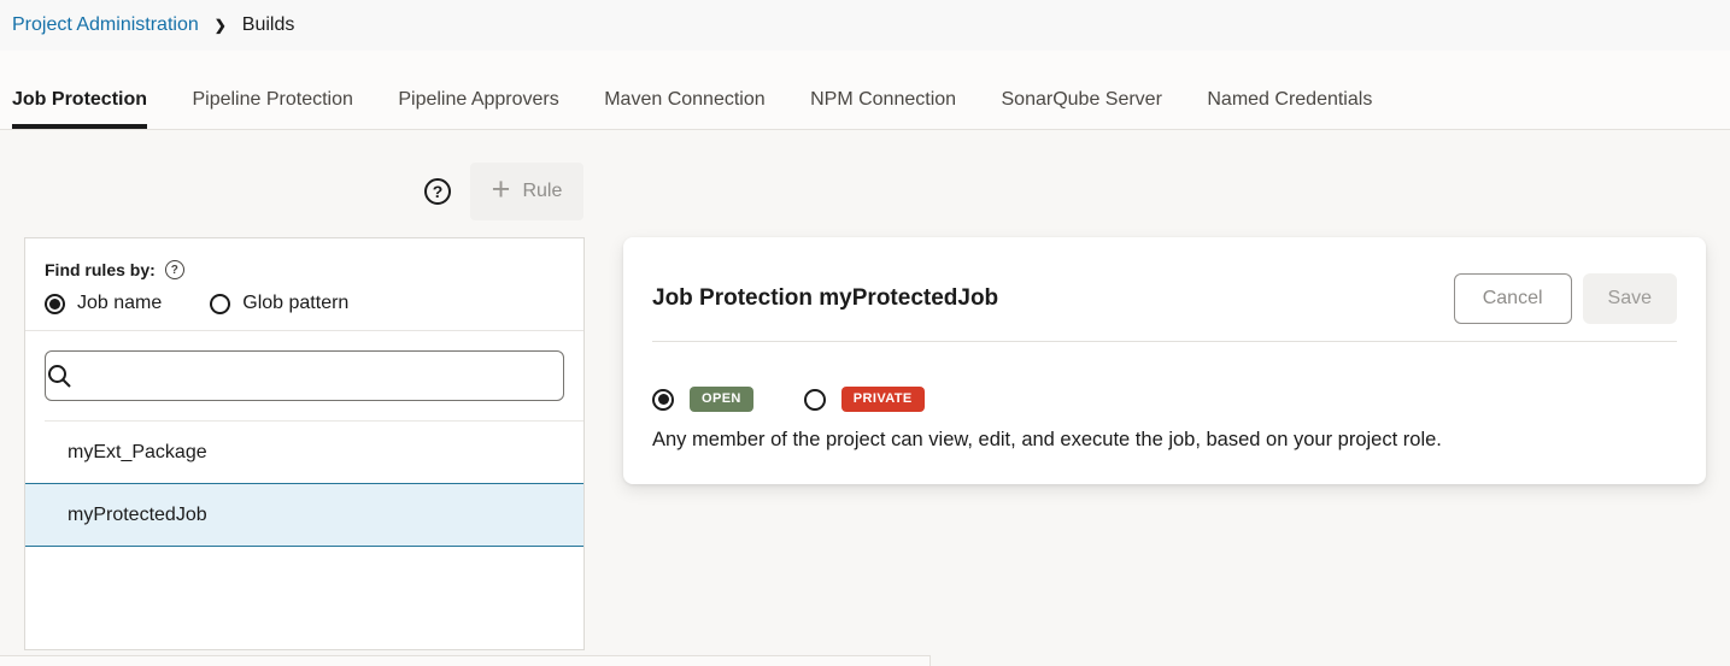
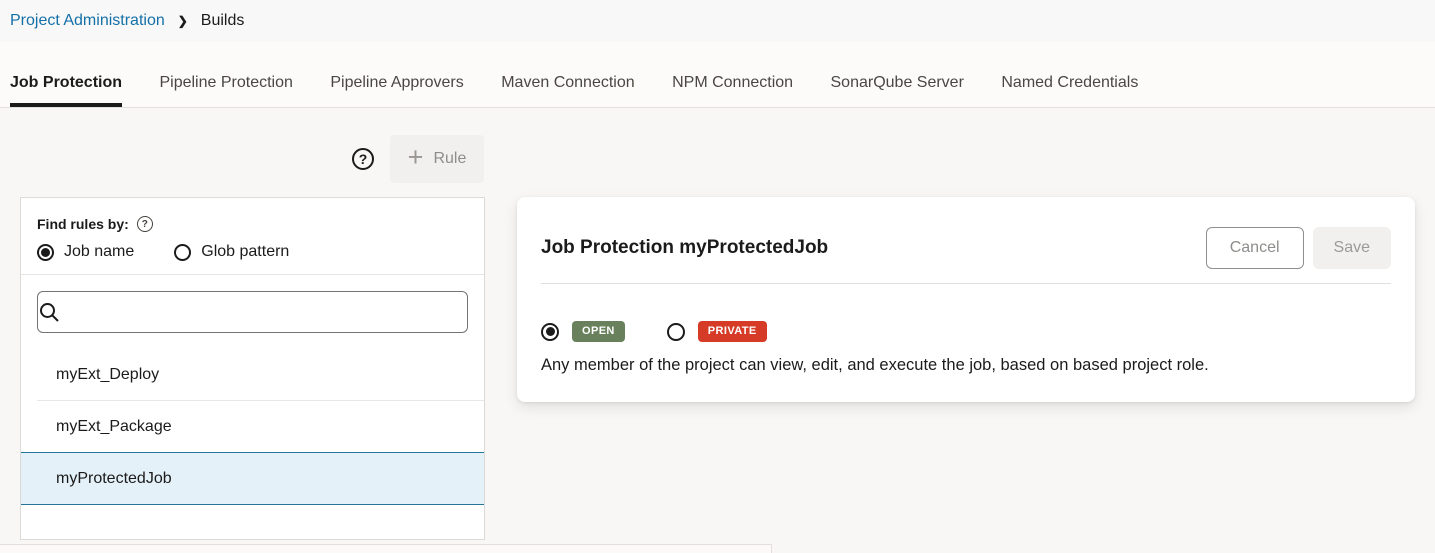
  Project Administration
  ❯
  Builds
  Job Protection Pipeline Protection Pipeline Approvers Maven Connection NPM Connection SonarQube Server Named Credentials
  ?
  +
  Rule
  Find rules by:
  ?
  Job name
  Glob pattern
+ myExt_Deploy
  myExt_Package
  myProtectedJob
  Job Protection myProtectedJob
  Cancel
  Save
  OPEN
  PRIVATE
- Any member of the project can view, edit, and execute the job, based on your project role.
+ Any member of the project can view, edit, and execute the job, based on based project role.
